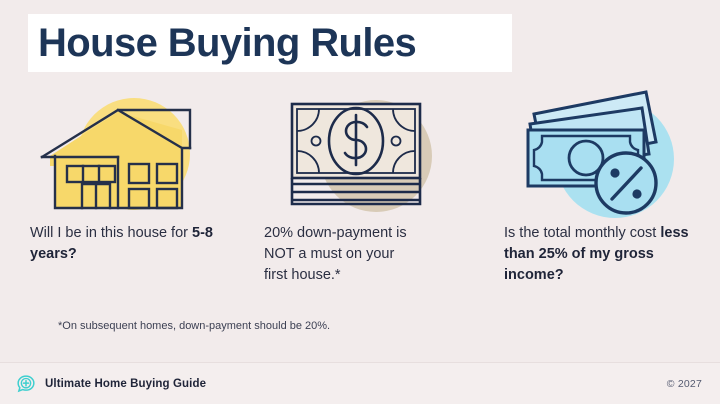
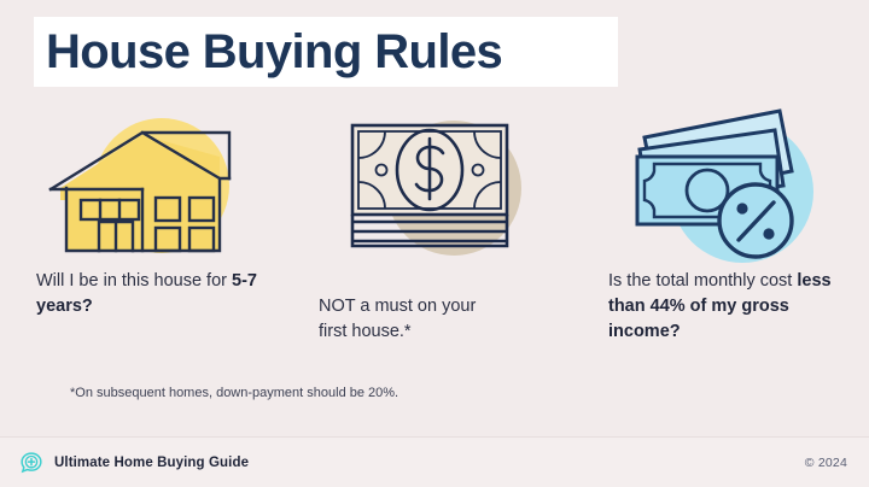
  House Buying Rules
- Will I be in this house for 5-8 years?
+ Will I be in this house for 5-7 years?
- 20% down-payment is
  NOT a must on your
  first house.*
- Is the total monthly cost less than 25% of my gross income?
+ Is the total monthly cost less than 44% of my gross income?
  *On subsequent homes, down-payment should be 20%.
  Ultimate Home Buying Guide
- © 2027
+ © 2024
